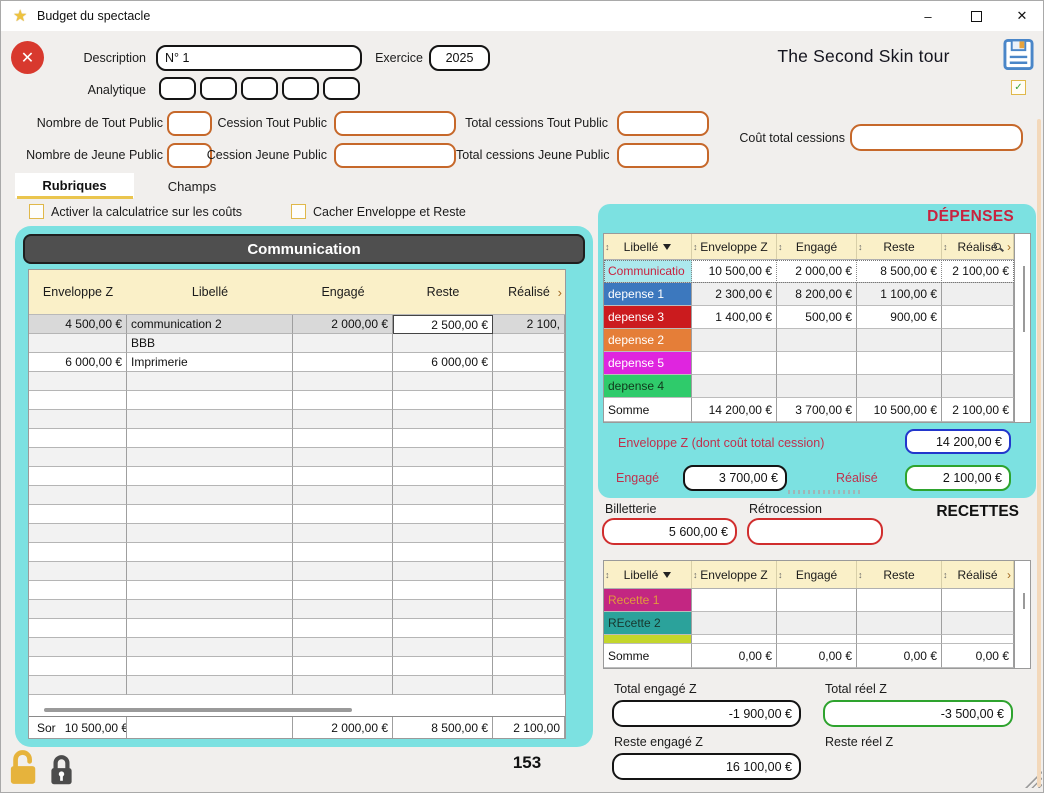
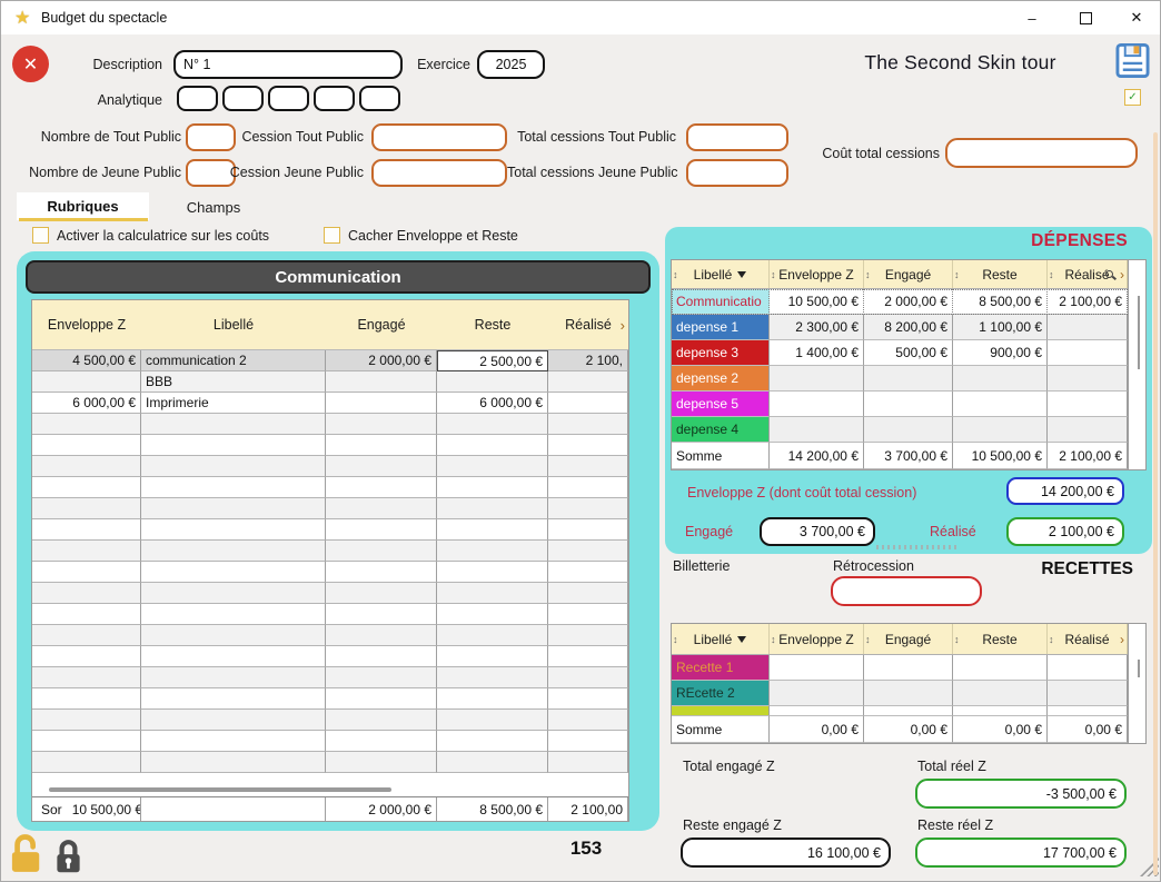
  ★
  Budget du spectacle
  –
  ✕
  ✕
  Description
  N° 1
  Exercice
  2025
  The Second Skin tour
  ✓
  Analytique
  Nombre de Tout Public
  Cession Tout Public
  Total cessions Tout Public
  Coût total cessions
  Nombre de Jeune Public
  Cession Jeune Public
  Total cessions Jeune Public
  Rubriques
  Champs
  Activer la calculatrice sur les coûts
  Cacher Enveloppe et Reste
  Communication
  Enveloppe Z
  Libellé
  Engagé
  Reste
  Réalisé
  ›
  4 500,00 €
  communication 2
  2 000,00 €
  2 500,00 €
  2 100,
  BBB
  6 000,00 €
  Imprimerie
  6 000,00 €
  Sor
  10 500,00 €
  2 000,00 €
  8 500,00 €
  2 100,00
  DÉPENSES
  ↕
  Libellé
  ↕
  Enveloppe Z
  ↕
  Engagé
  ↕
  Reste
  ↕
  Réalis
  ›
  Communicatio
  10 500,00 €
  2 000,00 €
  8 500,00 €
  2 100,00 €
  depense 1
  2 300,00 €
  8 200,00 €
  1 100,00 €
  depense 3
  1 400,00 €
  500,00 €
  900,00 €
  depense 2
  depense 5
  depense 4
  Somme
  14 200,00 €
  3 700,00 €
  10 500,00 €
  2 100,00 €
  Enveloppe Z (dont coût total cession)
  14 200,00 €
  Engagé
  3 700,00 €
  Réalisé
  2 100,00 €
  Billetterie
- 5 600,00 €
  Rétrocession
  RECETTES
  ↕
  Libellé
  ↕
  Enveloppe Z
  ↕
  Engagé
  ↕
  Reste
  ↕
  Réalisé
  ›
  Recette 1
  REcette 2
  Somme
  0,00 €
  0,00 €
  0,00 €
  0,00 €
  Total engagé Z
- -1 900,00 €
  Total réel Z
  -3 500,00 €
  Reste engagé Z
  16 100,00 €
  Reste réel Z
+ 17 700,00 €
  153
